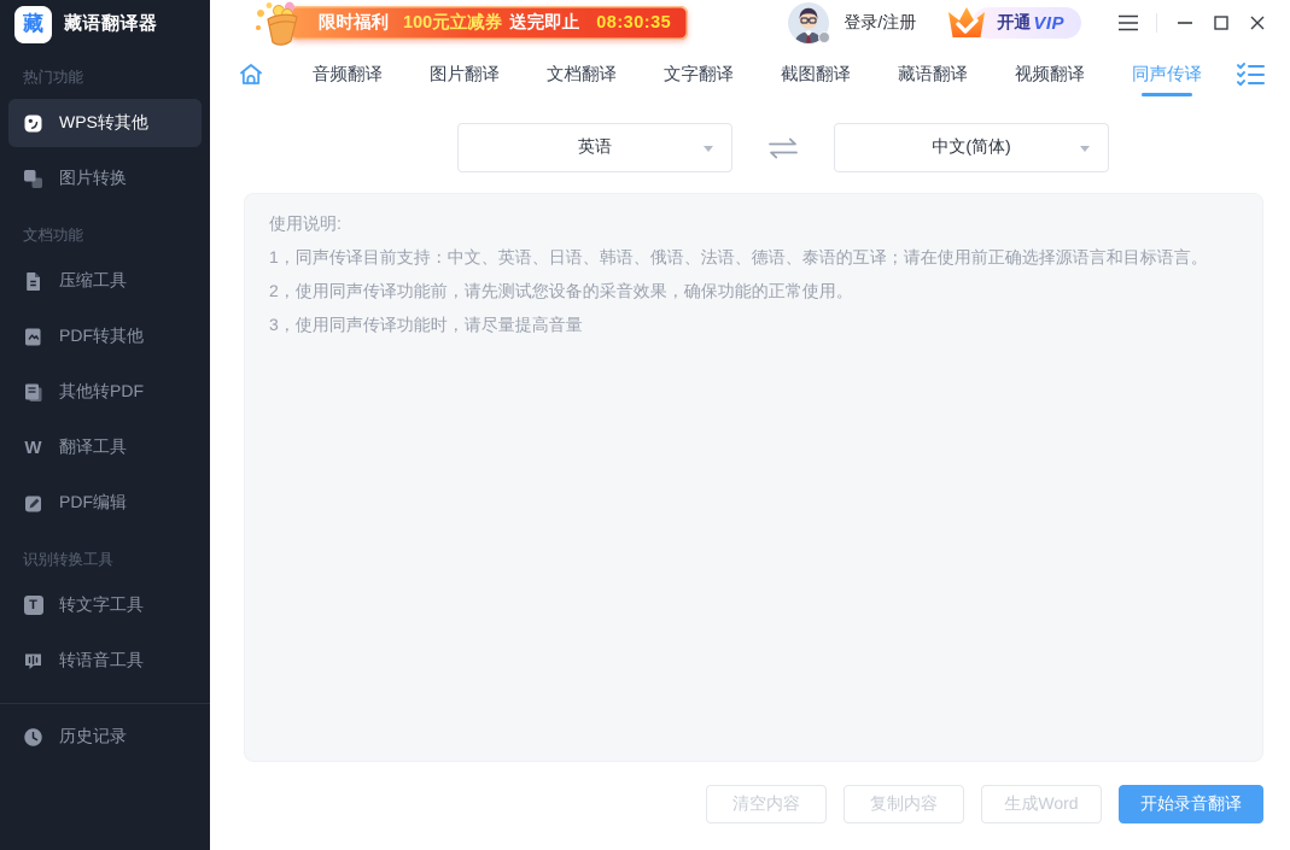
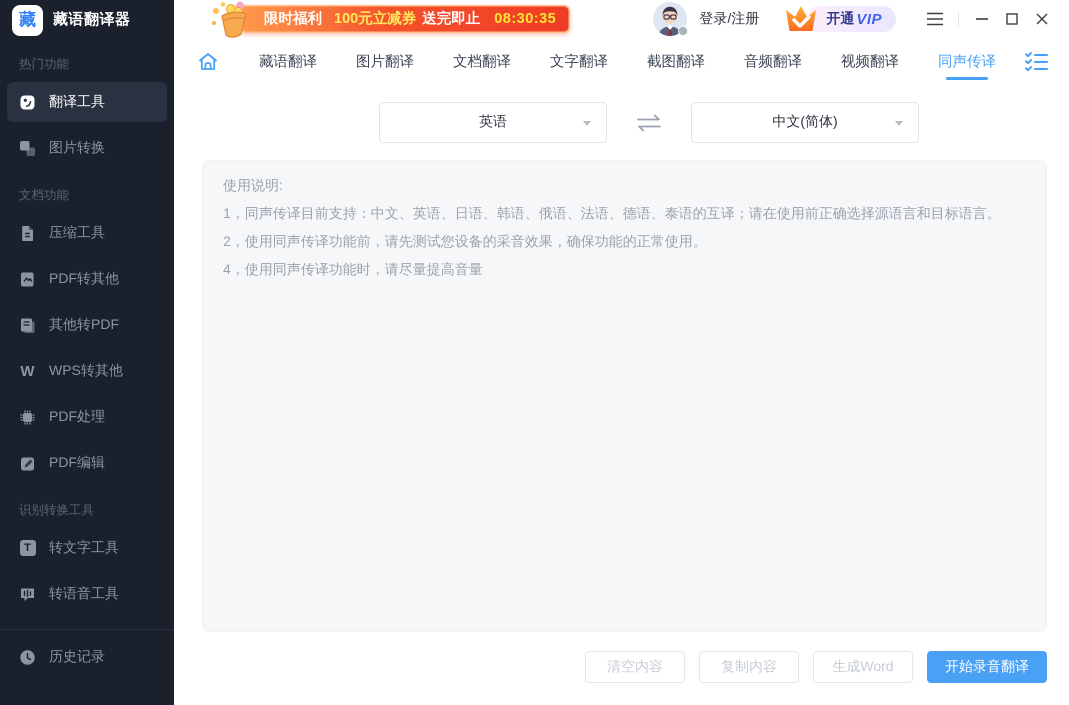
  藏
  藏语翻译器
  热门功能
- WPS转其他
+ 翻译工具
  图片转换
  文档功能
  压缩工具
  PDF转其他
  其他转PDF
  W
- 翻译工具
+ WPS转其他
+ PDF处理
  PDF编辑
  识别转换工具
  T
  转文字工具
  转语音工具
  历史记录
  限时福利
  100元立减券
  送完即止
  08:30:35
  登录/注册
  开通
  VIP
- 音频翻译
+ 藏语翻译
  图片翻译
  文档翻译
  文字翻译
  截图翻译
- 藏语翻译
+ 音频翻译
  视频翻译
  同声传译
  英语
  中文(简体)
  使用说明:
  1，同声传译目前支持：中文、英语、日语、韩语、俄语、法语、德语、泰语的互译；请在使用前正确选择源语言和目标语言。
  2，使用同声传译功能前，请先测试您设备的采音效果，确保功能的正常使用。
- 3，使用同声传译功能时，请尽量提高音量
+ 4，使用同声传译功能时，请尽量提高音量
  清空内容
  复制内容
  生成Word
  开始录音翻译
